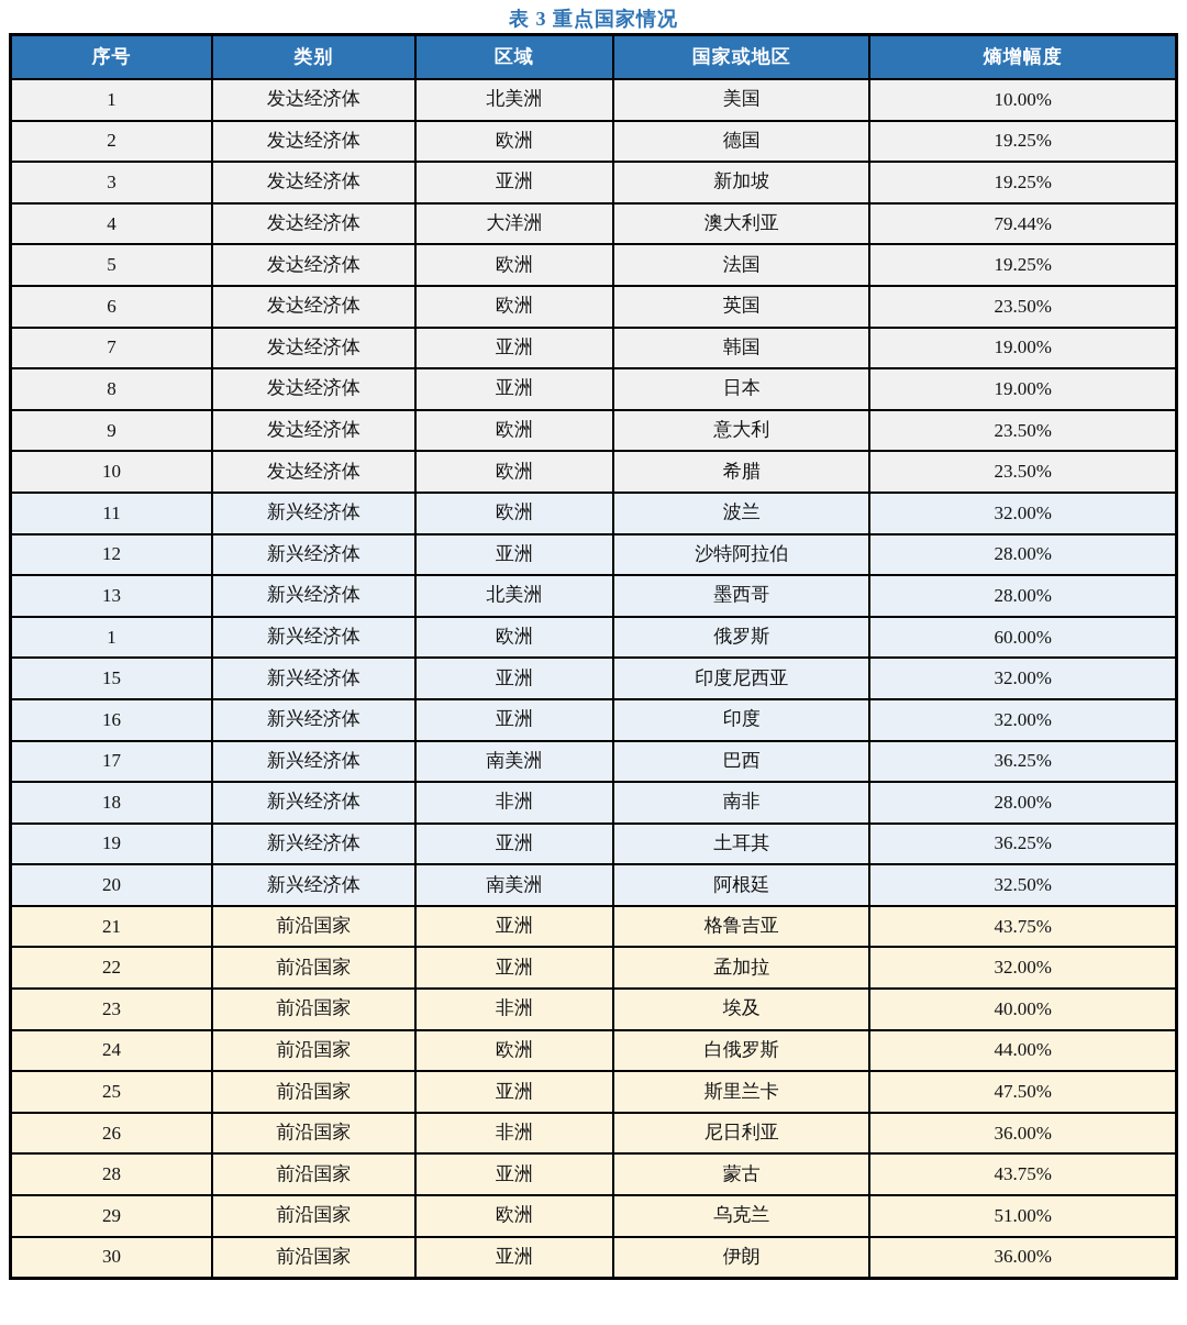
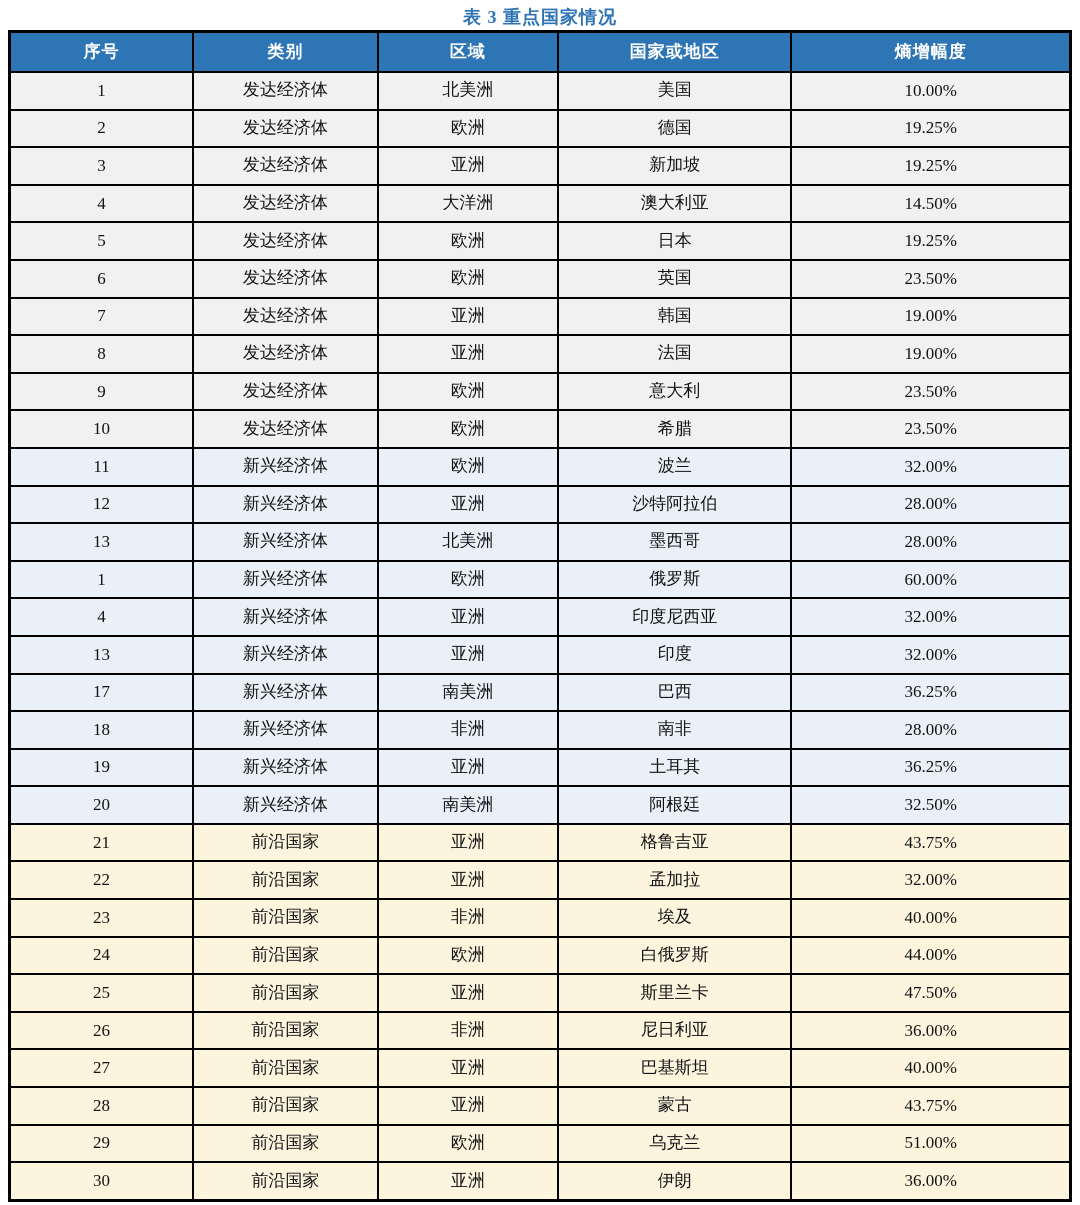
  表 3 重点国家情况
  序号	类别	区域	国家或地区	熵增幅度
  1	发达经济体	北美洲	美国	10.00%
  2	发达经济体	欧洲	德国	19.25%
  3	发达经济体	亚洲	新加坡	19.25%
- 4	发达经济体	大洋洲	澳大利亚	79.44%
+ 4	发达经济体	大洋洲	澳大利亚	14.50%
- 5	发达经济体	欧洲	法国	19.25%
+ 5	发达经济体	欧洲	日本	19.25%
  6	发达经济体	欧洲	英国	23.50%
  7	发达经济体	亚洲	韩国	19.00%
- 8	发达经济体	亚洲	日本	19.00%
+ 8	发达经济体	亚洲	法国	19.00%
  9	发达经济体	欧洲	意大利	23.50%
  10	发达经济体	欧洲	希腊	23.50%
  11	新兴经济体	欧洲	波兰	32.00%
  12	新兴经济体	亚洲	沙特阿拉伯	28.00%
  13	新兴经济体	北美洲	墨西哥	28.00%
  1	新兴经济体	欧洲	俄罗斯	60.00%
- 15	新兴经济体	亚洲	印度尼西亚	32.00%
+ 4	新兴经济体	亚洲	印度尼西亚	32.00%
- 16	新兴经济体	亚洲	印度	32.00%
+ 13	新兴经济体	亚洲	印度	32.00%
  17	新兴经济体	南美洲	巴西	36.25%
  18	新兴经济体	非洲	南非	28.00%
  19	新兴经济体	亚洲	土耳其	36.25%
  20	新兴经济体	南美洲	阿根廷	32.50%
  21	前沿国家	亚洲	格鲁吉亚	43.75%
  22	前沿国家	亚洲	孟加拉	32.00%
  23	前沿国家	非洲	埃及	40.00%
  24	前沿国家	欧洲	白俄罗斯	44.00%
  25	前沿国家	亚洲	斯里兰卡	47.50%
  26	前沿国家	非洲	尼日利亚	36.00%
+ 27	前沿国家	亚洲	巴基斯坦	40.00%
  28	前沿国家	亚洲	蒙古	43.75%
  29	前沿国家	欧洲	乌克兰	51.00%
  30	前沿国家	亚洲	伊朗	36.00%
